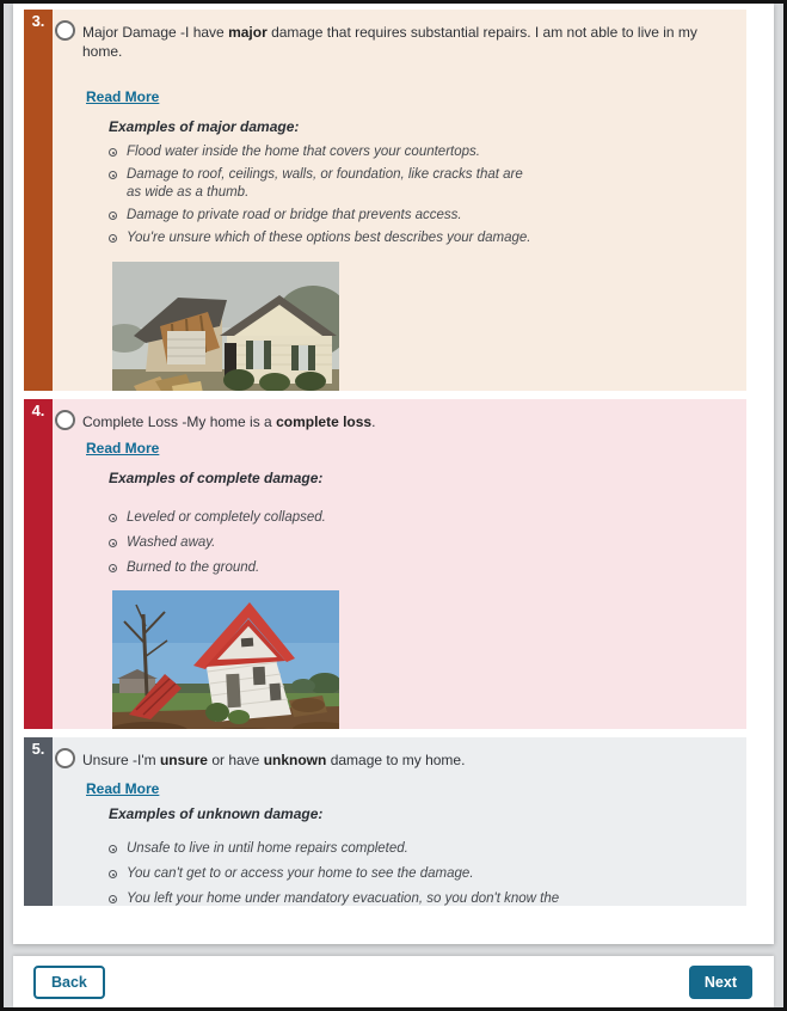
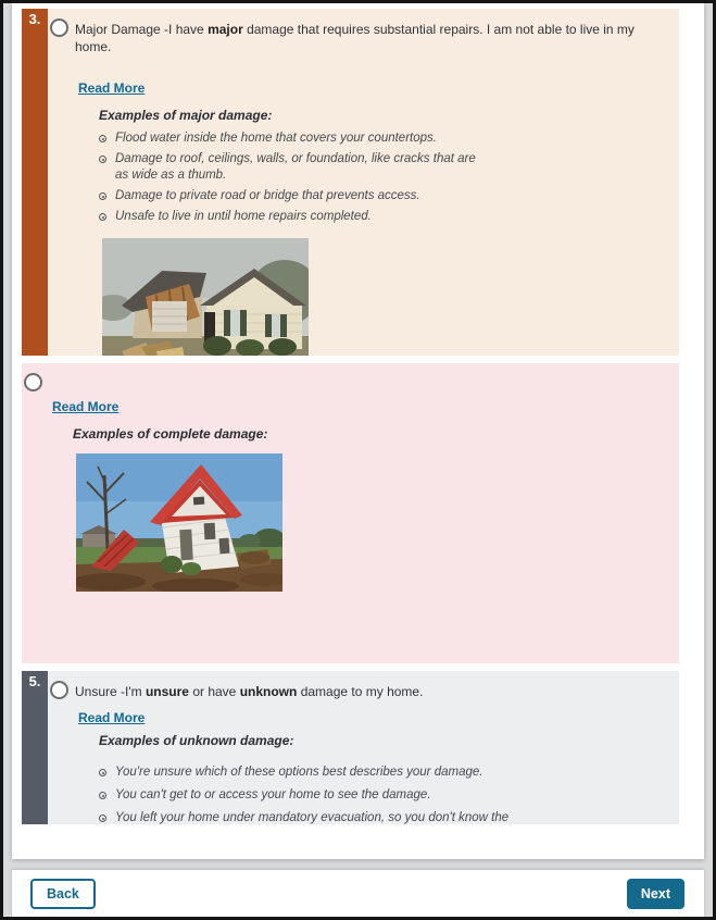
  3.
  Major Damage -I have major damage that requires substantial repairs. I am not able to live in my home.
  Read More
  Examples of major damage:
  Flood water inside the home that covers your countertops.
  Damage to roof, ceilings, walls, or foundation, like cracks that are as wide as a thumb.
  Damage to private road or bridge that prevents access.
- You're unsure which of these options best describes your damage.
+ Unsafe to live in until home repairs completed.
- 4.
- Complete Loss -My home is a complete loss.
  Read More
  Examples of complete damage:
- Leveled or completely collapsed.
- Washed away.
- Burned to the ground.
  5.
  Unsure -I'm unsure or have unknown damage to my home.
  Read More
  Examples of unknown damage:
- Unsafe to live in until home repairs completed.
+ You're unsure which of these options best describes your damage.
  You can't get to or access your home to see the damage.
  You left your home under mandatory evacuation, so you don't know the
  Back
  Next
